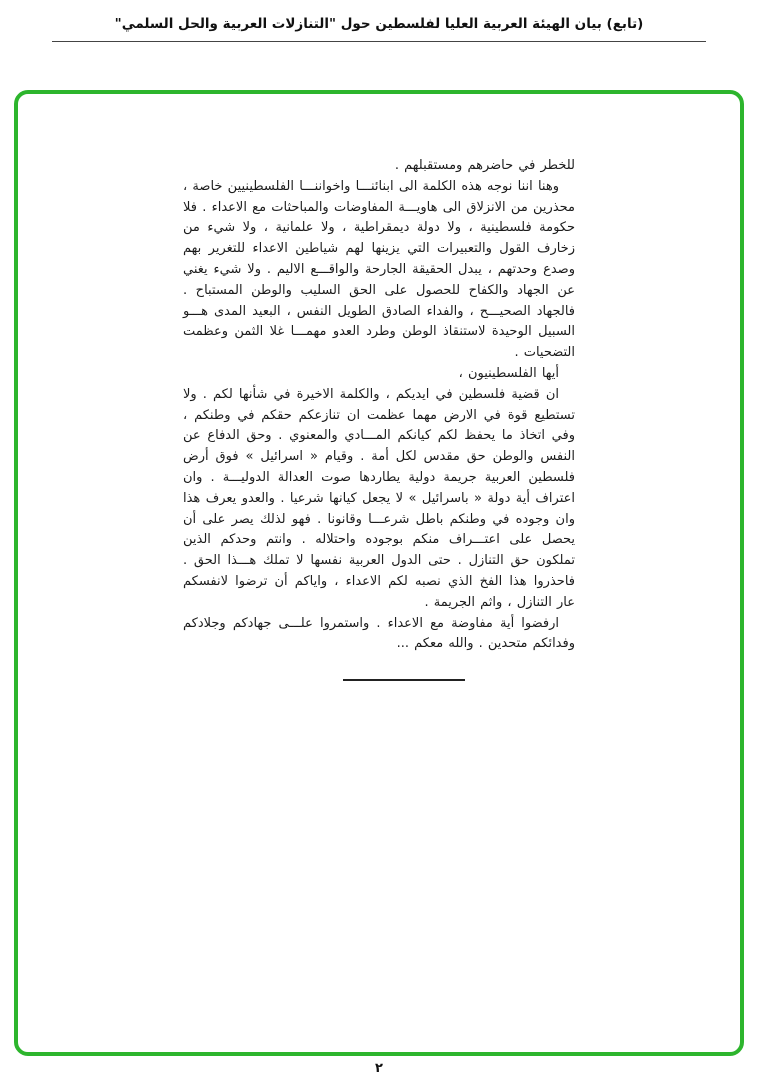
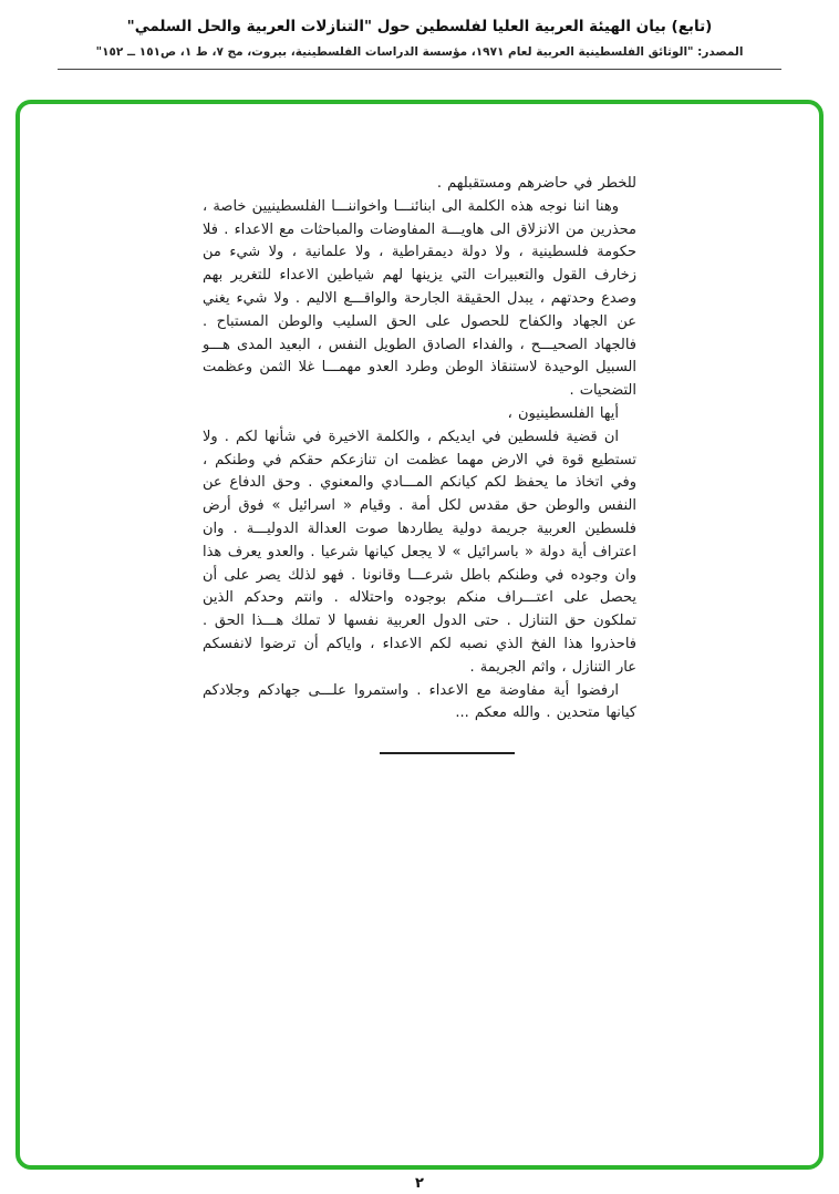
  (تابع) بيان الهيئة العربية العليا لفلسطين حول "التنازلات العربية والحل السلمي"
+ المصدر: "الوثائق الفلسطينية العربية لعام ١٩٧١، مؤسسة الدراسات الفلسطينية، بيروت، مج ٧، ط ١، ص١٥١ ــ ١٥٢"
  للخطر في حاضرهم ومستقبلهم .
  وهنا اننا نوجه هذه الكلمة الى ابنائنـــا واخواننـــا الفلسطينيين خاصة ، محذرين من الانزلاق الى هاويـــة المفاوضات والمباحثات مع الاعداء . فلا حكومة فلسطينية ، ولا دولة ديمقراطية ، ولا علمانية ، ولا شيء من زخارف القول والتعبيرات التي يزينها لهم شياطين الاعداء للتغرير بهم وصدع وحدتهم ، يبدل الحقيقة الجارحة والواقـــع الاليم . ولا شيء يغني عن الجهاد والكفاح للحصول على الحق السليب والوطن المستباح . فالجهاد الصحيـــح ، والفداء الصادق الطويل النفس ، البعيد المدى هـــو السبيل الوحيدة لاستنقاذ الوطن وطرد العدو مهمـــا غلا الثمن وعظمت التضحيات .
  أيها الفلسطينيون ،
  ان قضية فلسطين في ايديكم ، والكلمة الاخيرة في شأنها لكم . ولا تستطيع قوة في الارض مهما عظمت ان تنازعكم حقكم في وطنكم ، وفي اتخاذ ما يحفظ لكم كيانكم المـــادي والمعنوي . وحق الدفاع عن النفس والوطن حق مقدس لكل أمة . وقيام « اسرائيل » فوق أرض فلسطين العربية جريمة دولية يطاردها صوت العدالة الدوليـــة . وان اعتراف أية دولة « باسرائيل » لا يجعل كيانها شرعيا . والعدو يعرف هذا وان وجوده في وطنكم باطل شرعـــا وقانونا . فهو لذلك يصر على أن يحصل على اعتـــراف منكم بوجوده واحتلاله . وانتم وحدكم الذين تملكون حق التنازل . حتى الدول العربية نفسها لا تملك هـــذا الحق . فاحذروا هذا الفخ الذي نصبه لكم الاعداء ، واياكم أن ترضوا لانفسكم عار التنازل ، واثم الجريمة .
- ارفضوا أية مفاوضة مع الاعداء . واستمروا علـــى جهادكم وجلادكم وفدائكم متحدين . والله معكم ...
+ ارفضوا أية مفاوضة مع الاعداء . واستمروا علـــى جهادكم وجلادكم كيانها متحدين . والله معكم ...
  ٢
